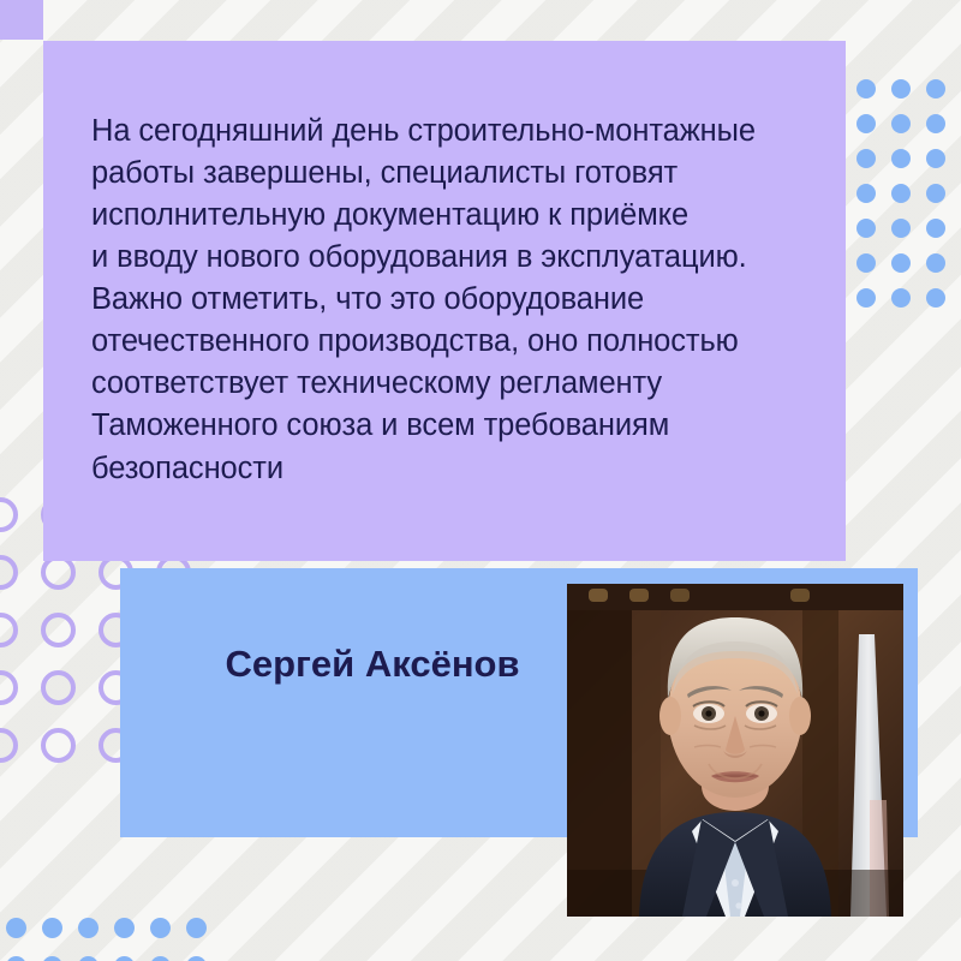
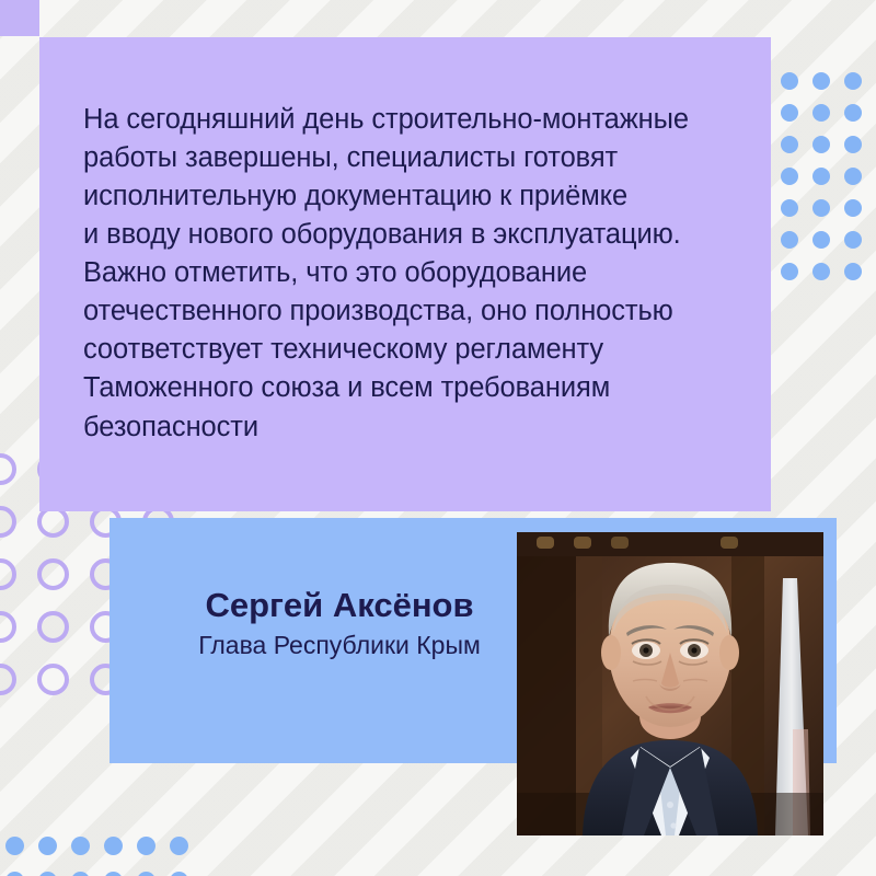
  На сегодняшний день строительно-монтажные
  работы завершены, специалисты готовят
  исполнительную документацию к приёмке
  и вводу нового оборудования в эксплуатацию.
  Важно отметить, что это оборудование
  отечественного производства, оно полностью
  соответствует техническому регламенту
  Таможенного союза и всем требованиям
  безопасности
  Сергей Аксёнов
+ Глава Республики Крым
